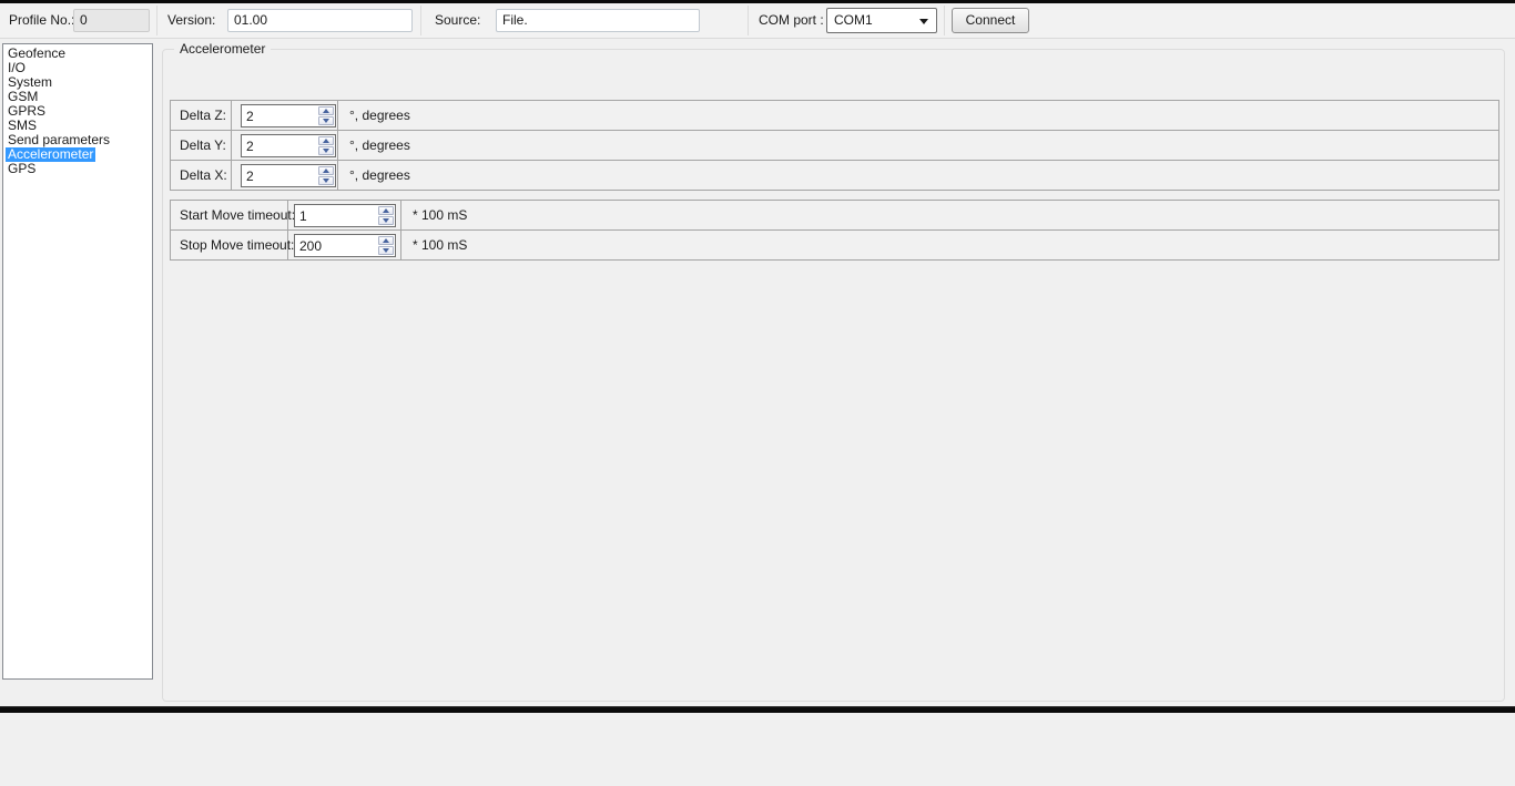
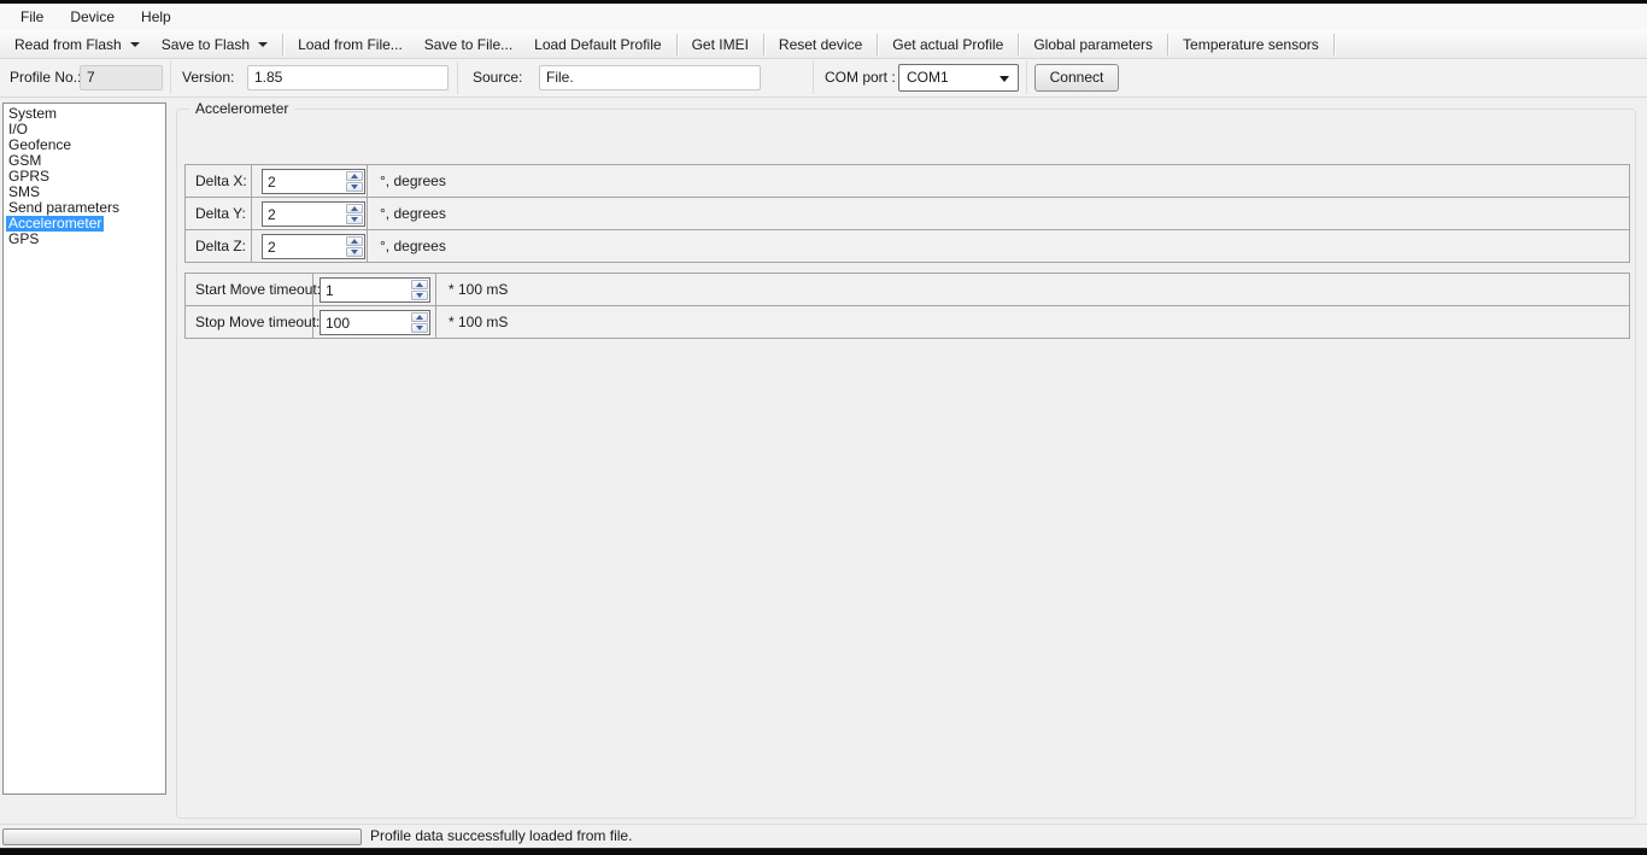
+ File
+ Device
+ Help
+ Read from Flash
+ Save to Flash
+ Load from File...
+ Save to File...
+ Load Default Profile
+ Get IMEI
+ Reset device
+ Get actual Profile
+ Global parameters
+ Temperature sensors
  Profile No.
- 0
+ 7
  Version:
- 01.00
+ 1.85
  Source:
  File.
  COM port :
  COM1
  Connect
- Geofence
+ System
  I/O
- System
+ Geofence
  GSM
  GPRS
  SMS
  Send parameters
  Accelerometer
  GPS
  Accelerometer
- Delta Z:
+ Delta X:
  2
  °, degrees
  Delta Y:
  2
  °, degrees
- Delta X:
+ Delta Z:
  2
  °, degrees
  Start Move timeou
  1
  * 100 mS
  Stop Move timeou
- 200
+ 100
  * 100 mS
+ Profile data successfully loaded from file.
